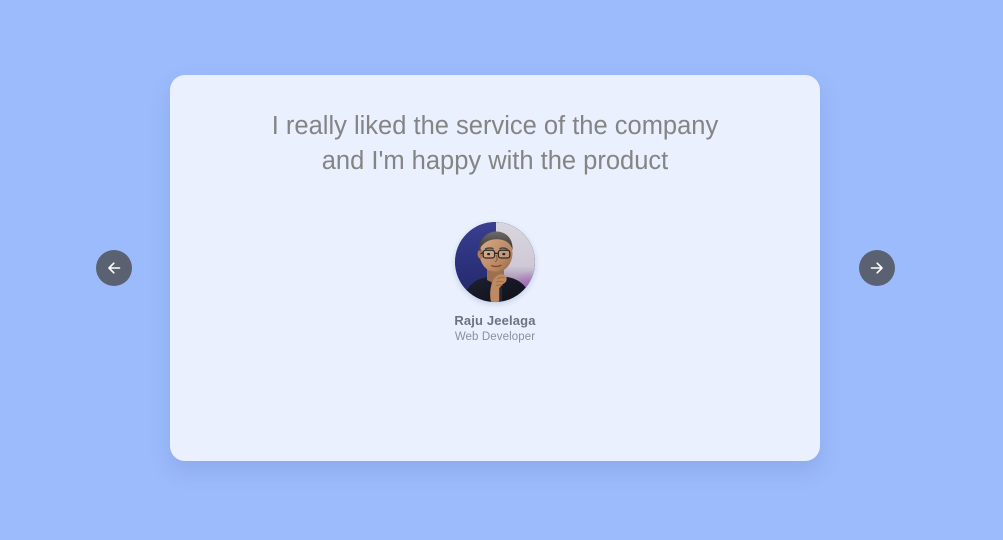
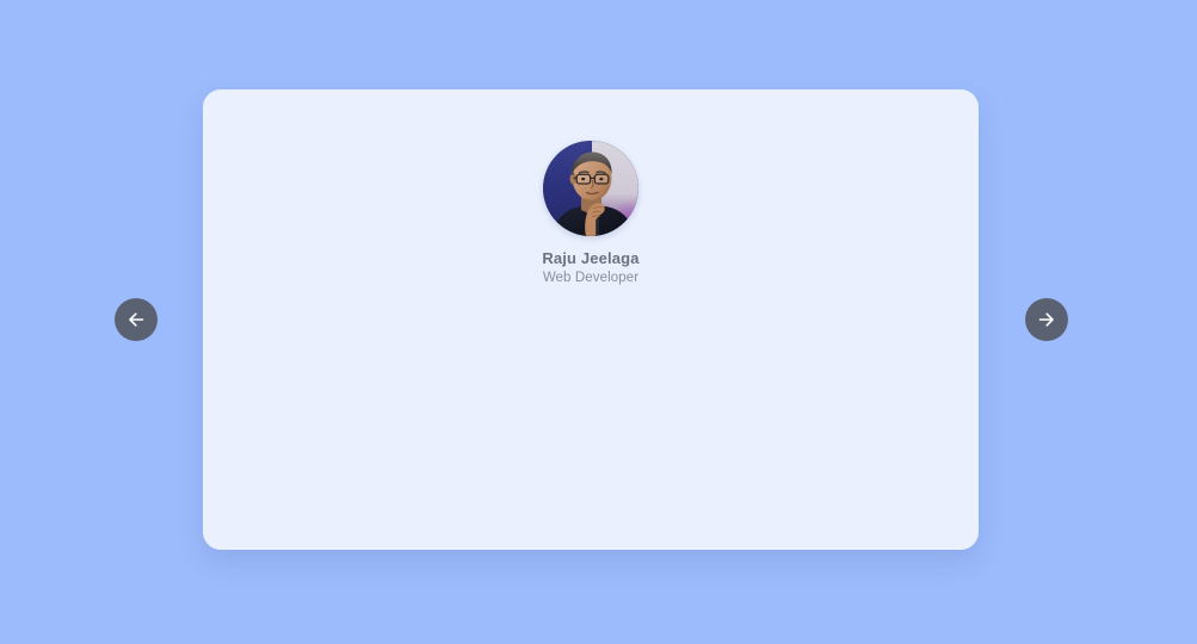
- I really liked the service of the company
- and I'm happy with the product
  Raju Jeelaga
  Web Developer
